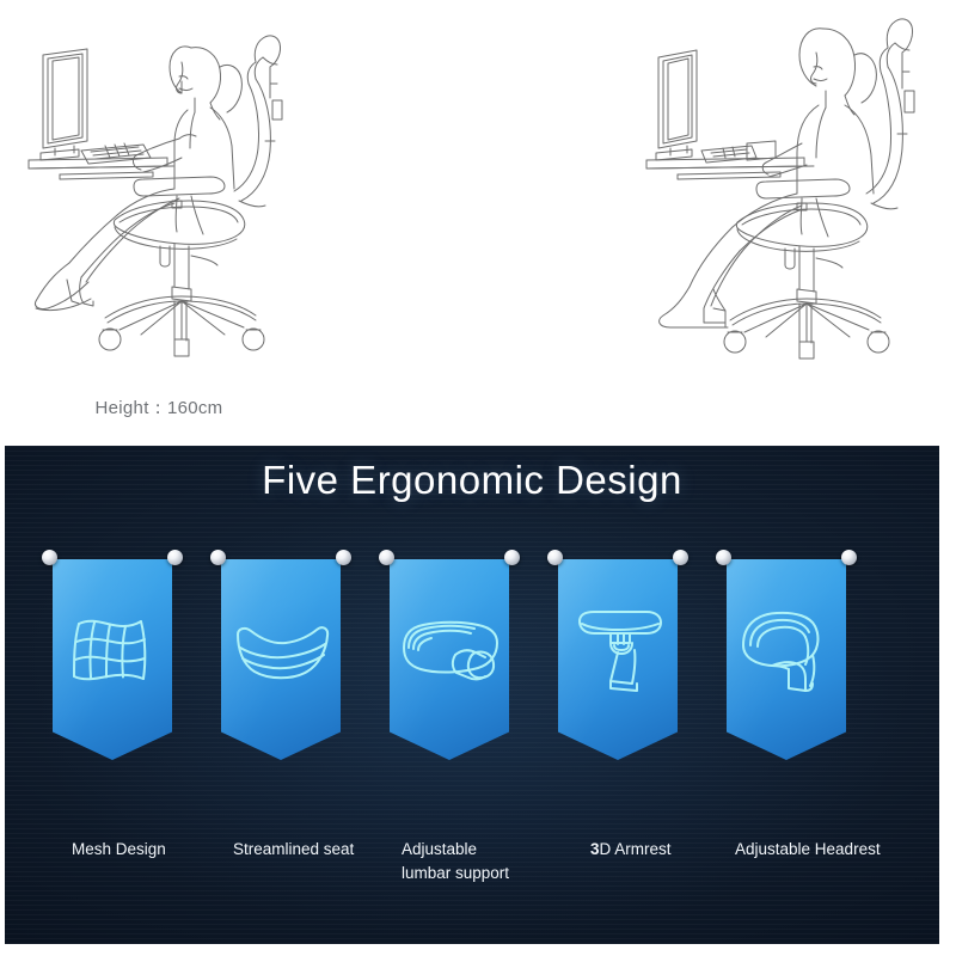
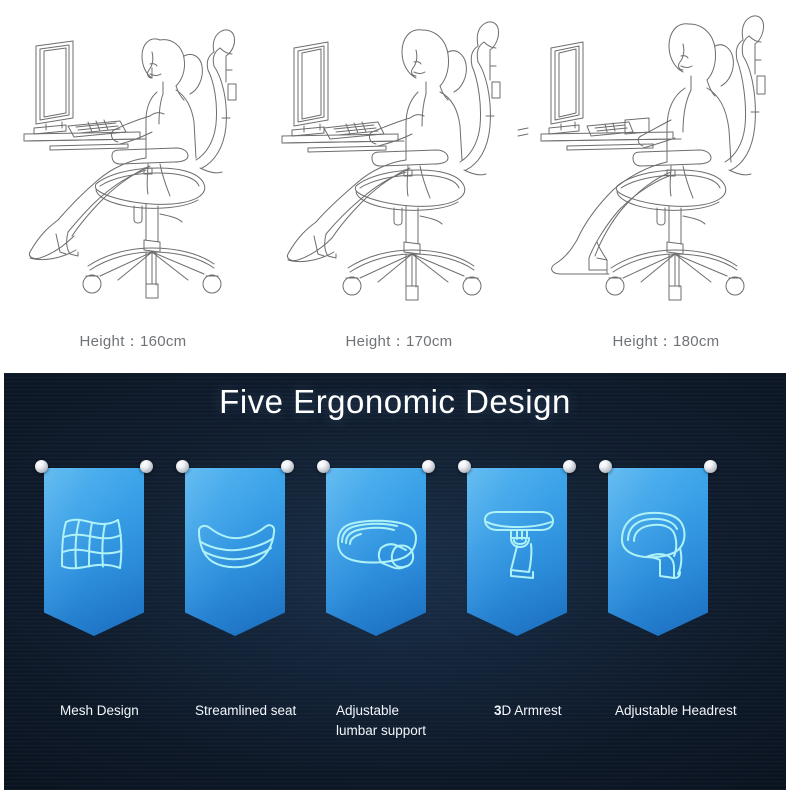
  Height：160cm
+ Height：170cm
+ Height：180cm
  Five Ergonomic Design
  Mesh Design
  Streamlined seat
  Adjustable
  lumbar support
  3D Armrest
  Adjustable Headrest
